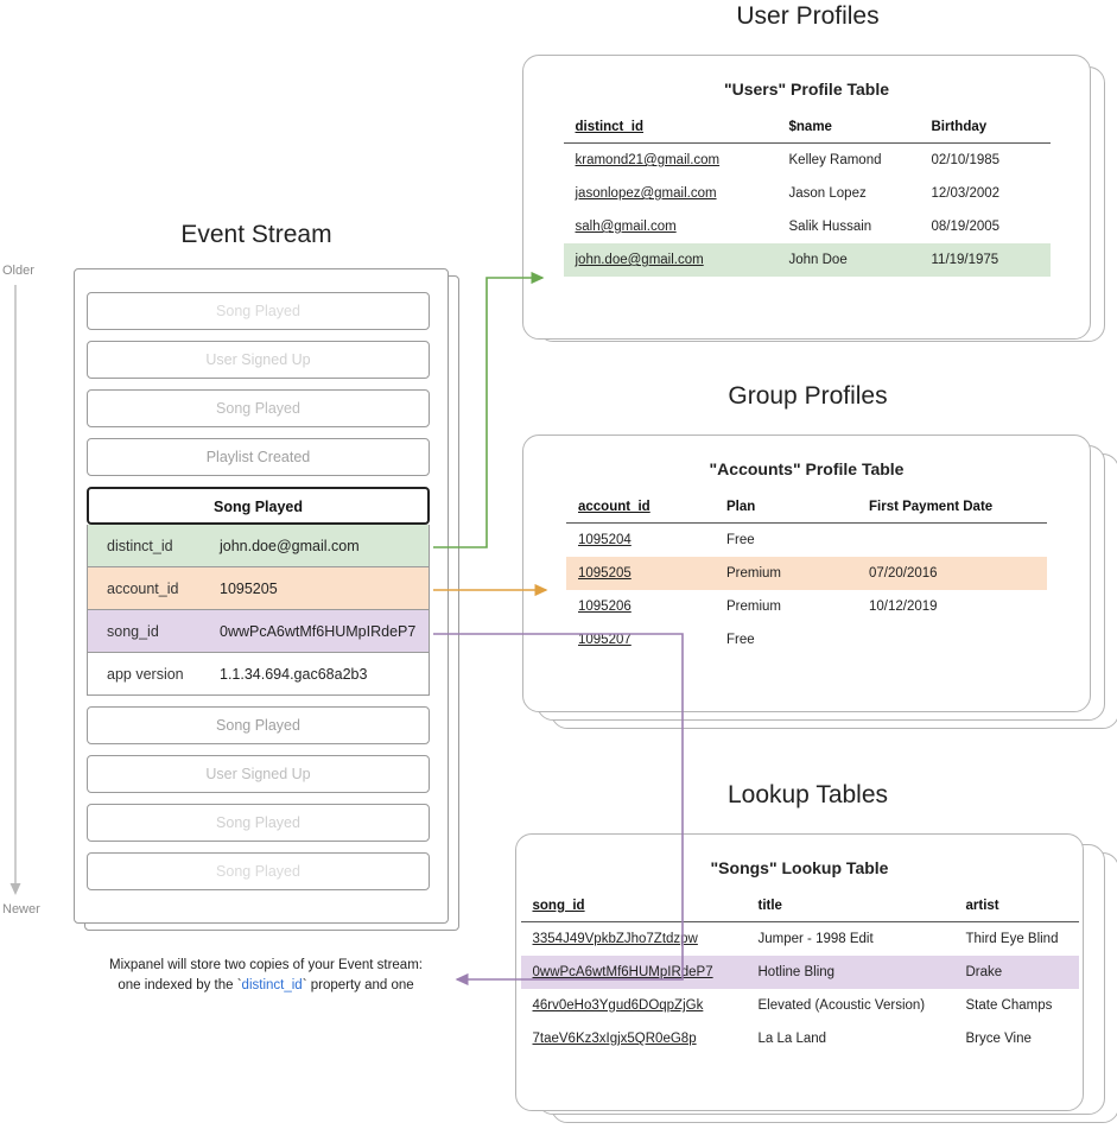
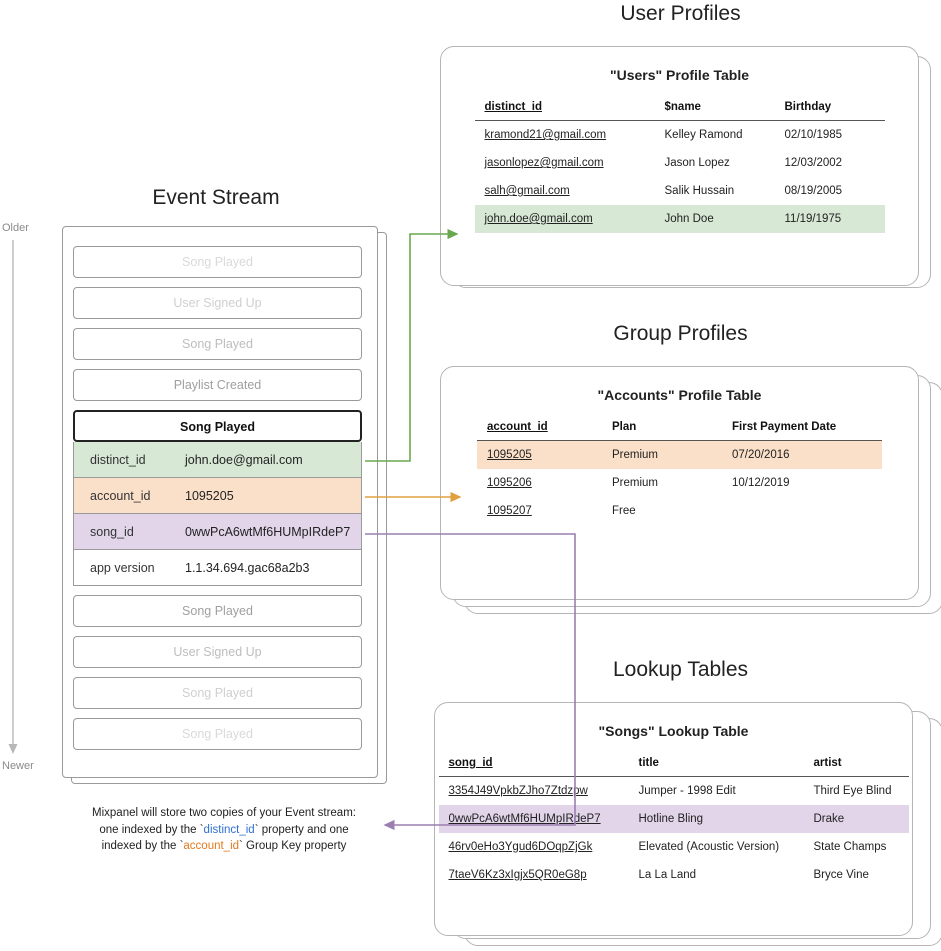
  User Profiles
  Group Profiles
  Lookup Tables
  Event Stream
  Older
  Newer
  Song Played
  User Signed Up
  Song Played
  Playlist Created
  Song Played
  distinct_id
  john.doe@gmail.com
  account_id
  1095205
  song_id
  0wwPcA6wtMf6HUMpIRdeP7
  app version
  1.1.34.694.gac68a2b3
  Song Played
  User Signed Up
  Song Played
  Song Played
  "Users" Profile Table
  distinct_id	$name	Birthday
  kramond21@gmail.com	Kelley Ramond	02/10/1985
  jasonlopez@gmail.com	Jason Lopez	12/03/2002
  salh@gmail.com	Salik Hussain	08/19/2005
  john.doe@gmail.com	John Doe	11/19/1975
  "Accounts" Profile Table
  account_id	Plan	First Payment Date
- 1095204	Free
  1095205	Premium	07/20/2016
  1095206	Premium	10/12/2019
  1095207	Free
  "Songs" Lookup Table
  song_id	title	artist
  3354J49VpkbZJho7Ztdzpw	Jumper - 1998 Edit	Third Eye Blind
  0wwPcA6wtMf6HUMpIRdeP7	Hotline Bling	Drake
  46rv0eHo3Ygud6DOqpZjGk	Elevated (Acoustic Version)	State Champs
  7taeV6Kz3xIgjx5QR0eG8p	La La Land	Bryce Vine
  Mixpanel will store two copies of your Event stream:
  one indexed by the `distinct_id` property and one
+ indexed by the `account_id` Group Key property
